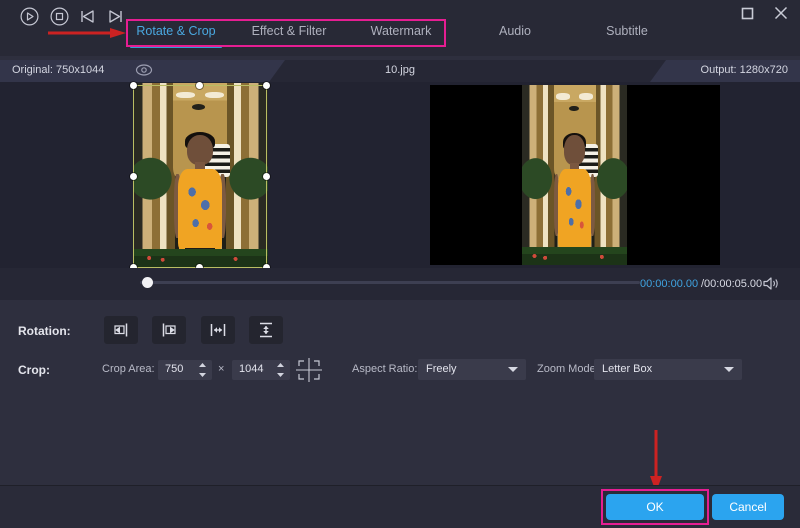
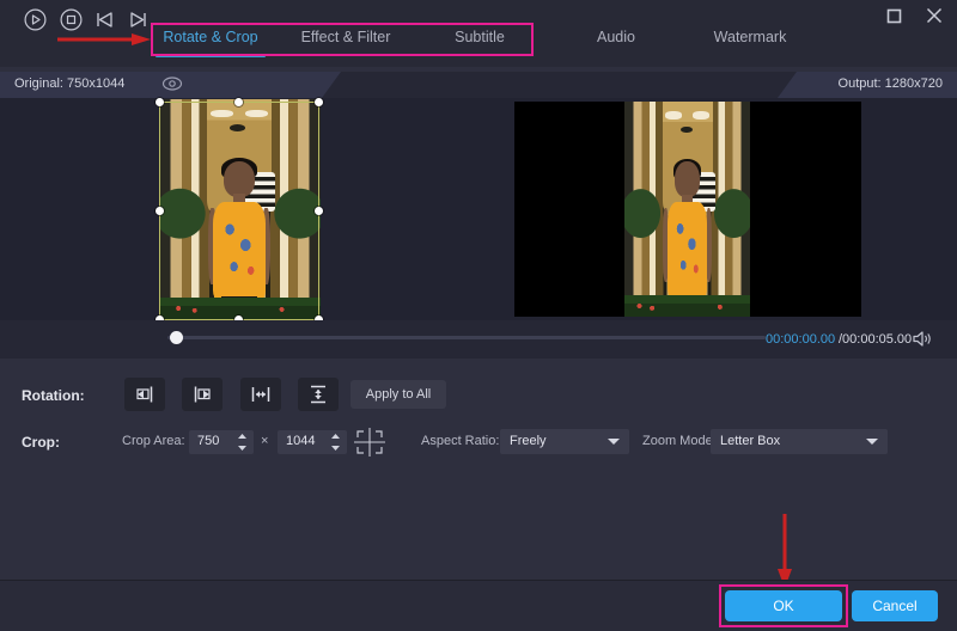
  Rotate & Crop
  Effect & Filter
- Watermark
+ Subtitle
  Audio
- Subtitle
+ Watermark
  Original: 750x1044
- 10.jpg
  Output: 1280x720
  00:00:00.00
  /00:00:05.00
  Rotation:
+ Apply to All
  Crop:
  Crop Area:
  750
  ×
  1044
  Aspect Ratio:
  Freely
  Zoom Mode
  Letter Box
  OK
  Cancel
